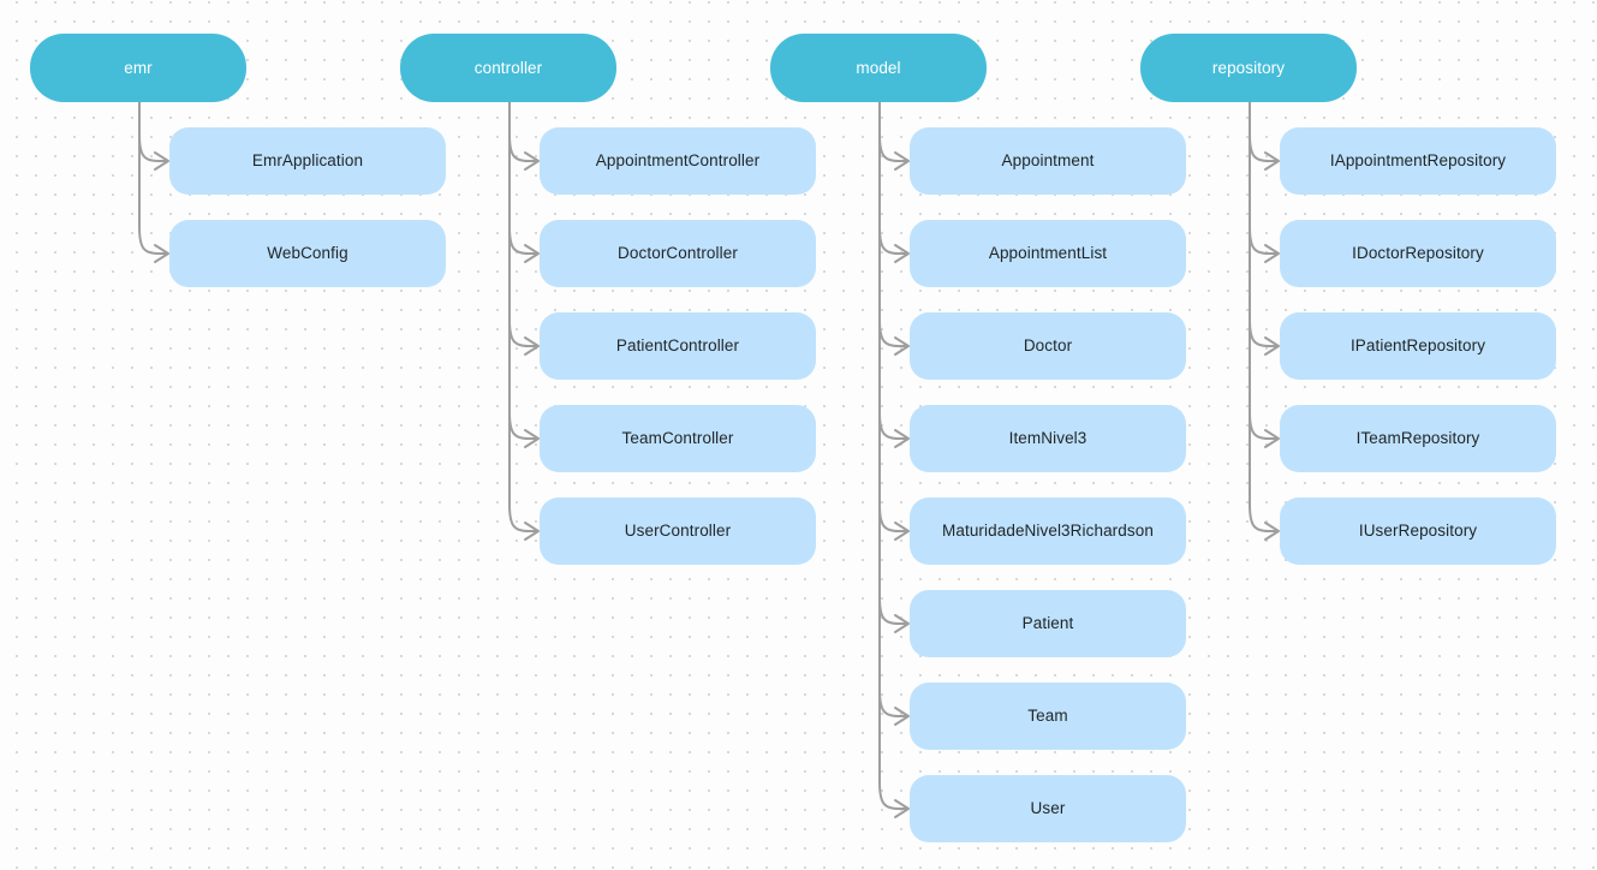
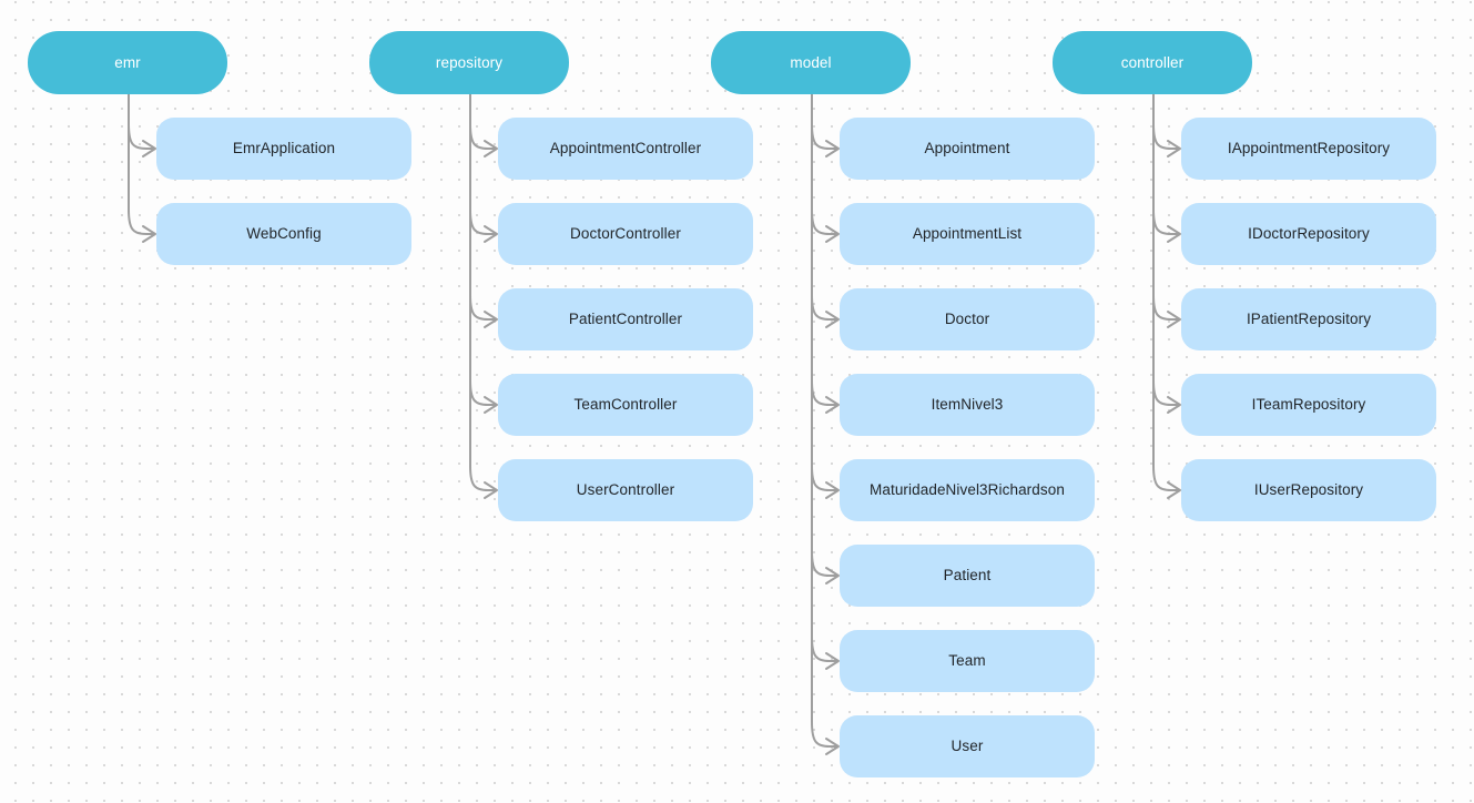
  emr
  EmrApplication
  WebConfig
- controller
+ repository
  AppointmentController
  DoctorController
  PatientController
  TeamController
  UserController
  model
  Appointment
  AppointmentList
  Doctor
  ItemNivel3
  MaturidadeNivel3Richardson
  Patient
  Team
  User
- repository
+ controller
  IAppointmentRepository
  IDoctorRepository
  IPatientRepository
  ITeamRepository
  IUserRepository
